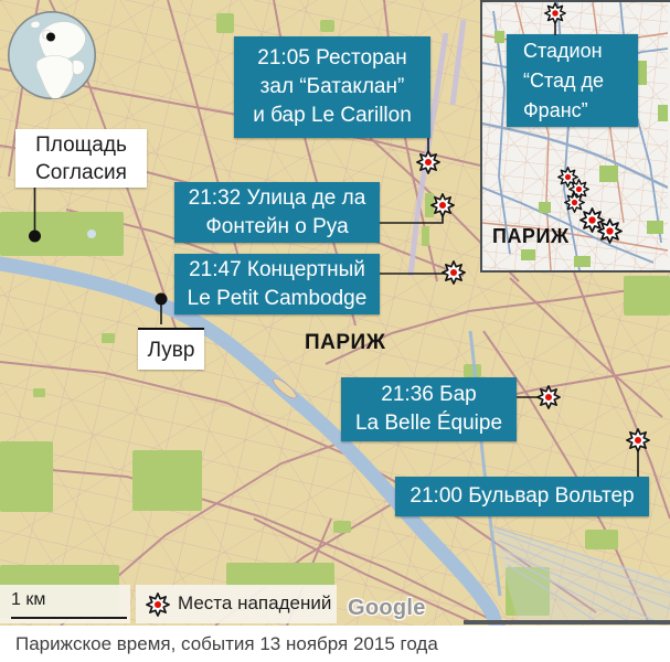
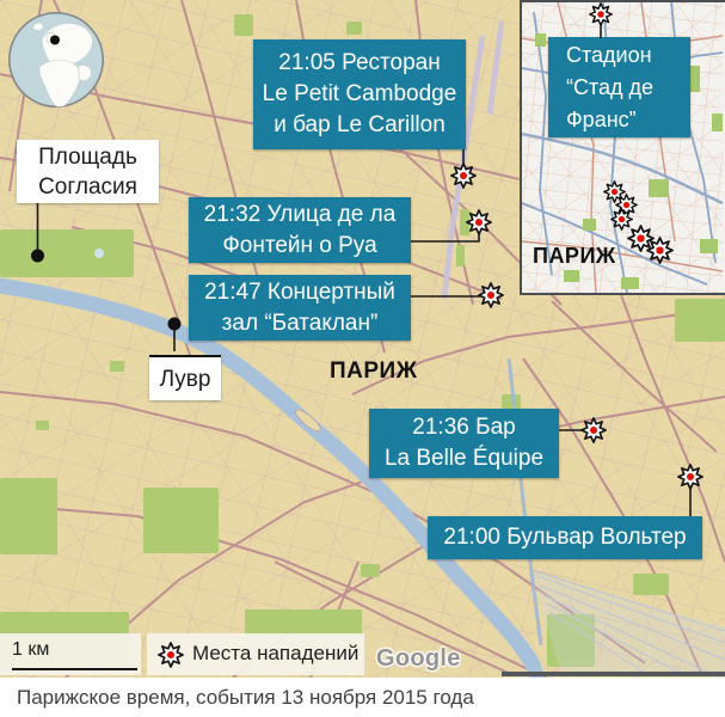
  Площадь
  Согласия
  Лувр
  ПАРИЖ
  ПАРИЖ
  21:05 Ресторан
- зал “Батаклан”
+ Le Petit Cambodge
  и бар Le Carillon
  21:32 Улица де ла
  Фонтейн о Руа
  21:47 Концертный
- Le Petit Cambodge
+ зал “Батаклан”
  21:36 Бар
  La Belle Équipe
  21:00 Бульвар Вольтер
  Стадион
  “Стад де
  Франс”
  1 км
  Места нападений
  Google
  Парижское время, события 13 ноября 2015 года
